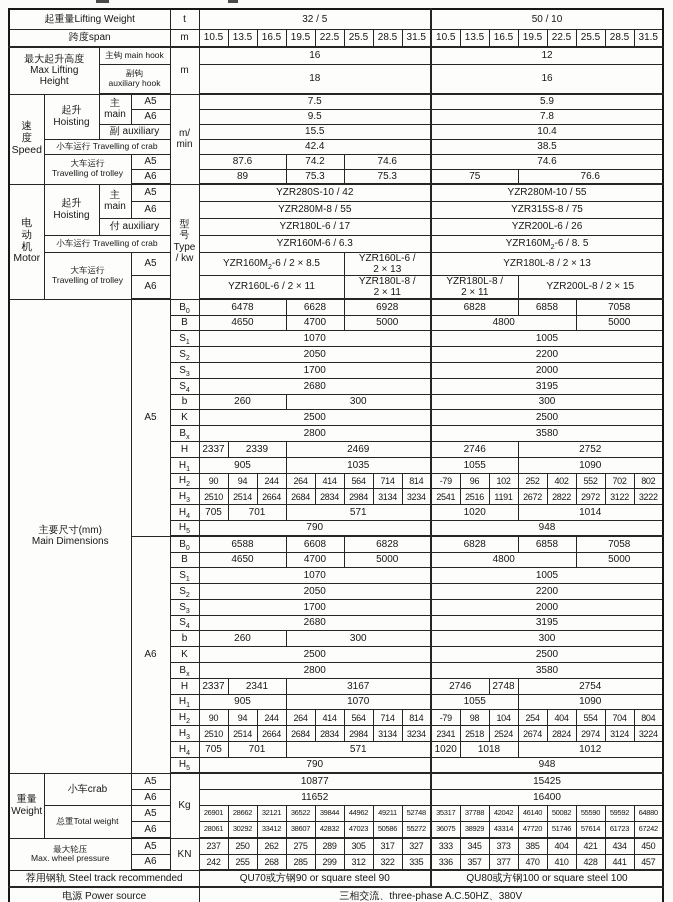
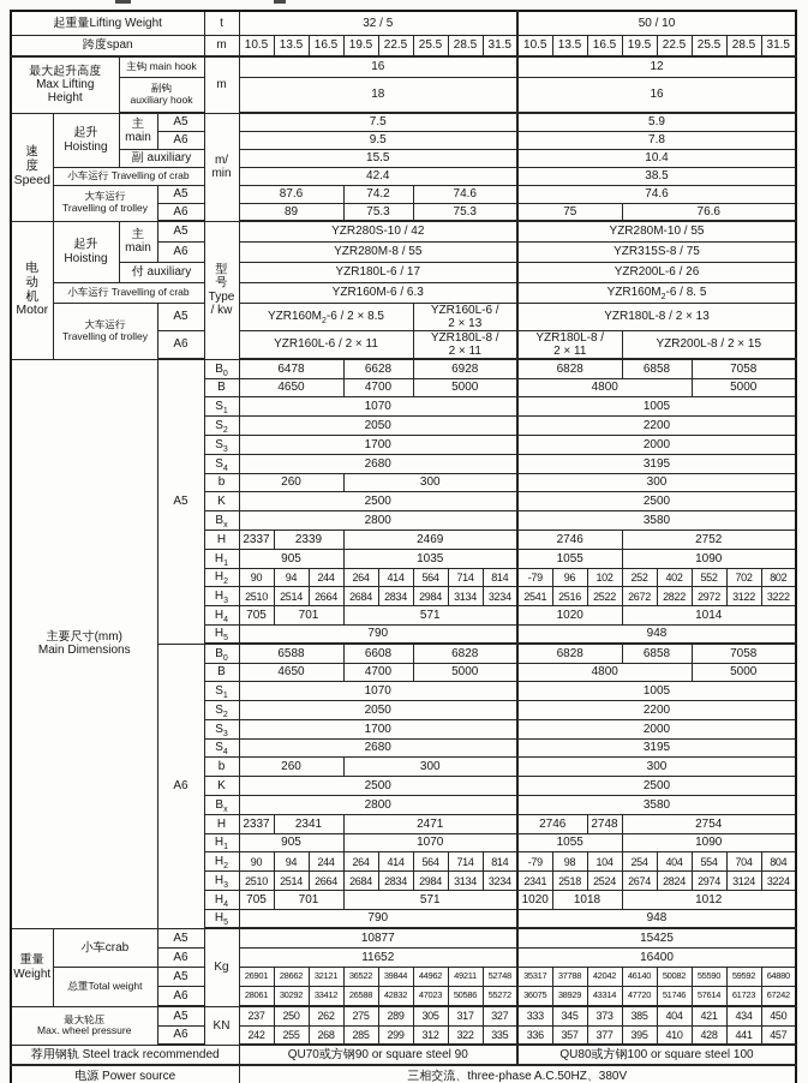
  起重量Lifting Weight	t	32 / 5	50 / 10
  跨度span	m	10.5	13.5	16.5	19.5	22.5	25.5	28.5	31.5	10.5	13.5	16.5	19.5	22.5	25.5	28.5	31.5
  最大起升高度 Max Lifting Height	主钩 main hook	m	16	12
  副钩 auxiliary hook	18	16
  速 度 Speed	起升 Hoisting	主 main	A5	m/ min	7.5	5.9
  A6	9.5	7.8
  副 auxiliary	15.5	10.4
  小车运行 Travelling of crab	42.4	38.5
  大车运行 Travelling of trolley	A5	87.6	74.2	74.6	74.6
  A6	89	75.3	75.3	75	76.6
  电 动 机 Motor	起升 Hoisting	主 main	A5	型 号 Type / kw	YZR280S-10 / 42	YZR280M-10 / 55
  A6	YZR280M-8 / 55	YZR315S-8 / 75
  付 auxiliary	YZR180L-6 / 17	YZR200L-6 / 26
  小车运行 Travelling of crab	YZR160M-6 / 6.3	YZR160M -6 / 8. 5
  大车运行 Travelling of trolley	A5	YZR160M -6 / 2 × 8.5	YZR160L-6 / 2 × 13	YZR180L-8 / 2 × 13
  A6	YZR160L-6 / 2 × 11	YZR180L-8 / 2 × 11	YZR180L-8 / 2 × 11	YZR200L-8 / 2 × 15
  主要尺寸(mm) Main Dimensions	A5	B	6478	6628	6928	6828	6858	7058
  B	4650	4700	5000	4800	5000
  S	1070	1005
  S	2050	2200
  S	1700	2000
  S	2680	3195
  b	260	300	300
  K	2500	2500
  B	2800	3580
  H	2337	2339	2469	2746	2752
  H	905	1035	1055	1090
  H	90	94	244	264	414	564	714	814	-79	96	102	252	402	552	702	802
- H	2510	2514	2664	2684	2834	2984	3134	3234	2541	2516	1191	2672	2822	2972	3122	3222
+ H	2510	2514	2664	2684	2834	2984	3134	3234	2541	2516	2522	2672	2822	2972	3122	3222
  H	705	701	571	1020	1014
  H	790	948
  A6	B	6588	6608	6828	6828	6858	7058
  B	4650	4700	5000	4800	5000
  S	1070	1005
  S	2050	2200
  S	1700	2000
  S	2680	3195
  b	260	300	300
  K	2500	2500
  B	2800	3580
- H	2337	2341	3167	2746	2748	2754
+ H	2337	2341	2471	2746	2748	2754
  H	905	1070	1055	1090
  H	90	94	244	264	414	564	714	814	-79	98	104	254	404	554	704	804
  H	2510	2514	2664	2684	2834	2984	3134	3234	2341	2518	2524	2674	2824	2974	3124	3224
  H	705	701	571	1020	1018	1012
  H	790	948
  重量 Weight	小车crab	A5	Kg	10877	15425
  A6	11652	16400
  总重Total weight	A5	26901	28662	32121	36522	39844	44962	49211	52748	35317	37788	42042	46140	50082	55590	59592	64880
- A6	28061	30292	33412	38607	42832	47023	50586	55272	36075	38929	43314	47720	51746	57614	61723	67242
+ A6	28061	30292	33412	26588	42832	47023	50586	55272	36075	38929	43314	47720	51746	57614	61723	67242
  最大轮压 Max. wheel pressure	A5	KN	237	250	262	275	289	305	317	327	333	345	373	385	404	421	434	450
- A6	242	255	268	285	299	312	322	335	336	357	377	470	410	428	441	457
+ A6	242	255	268	285	299	312	322	335	336	357	377	395	410	428	441	457
  荐用钢轨 Steel track recommended	QU70或方钢90 or square steel 90	QU80或方钢100 or square steel 100
  电源 Power source	三相交流、three-phase A.C.50HZ、380V
